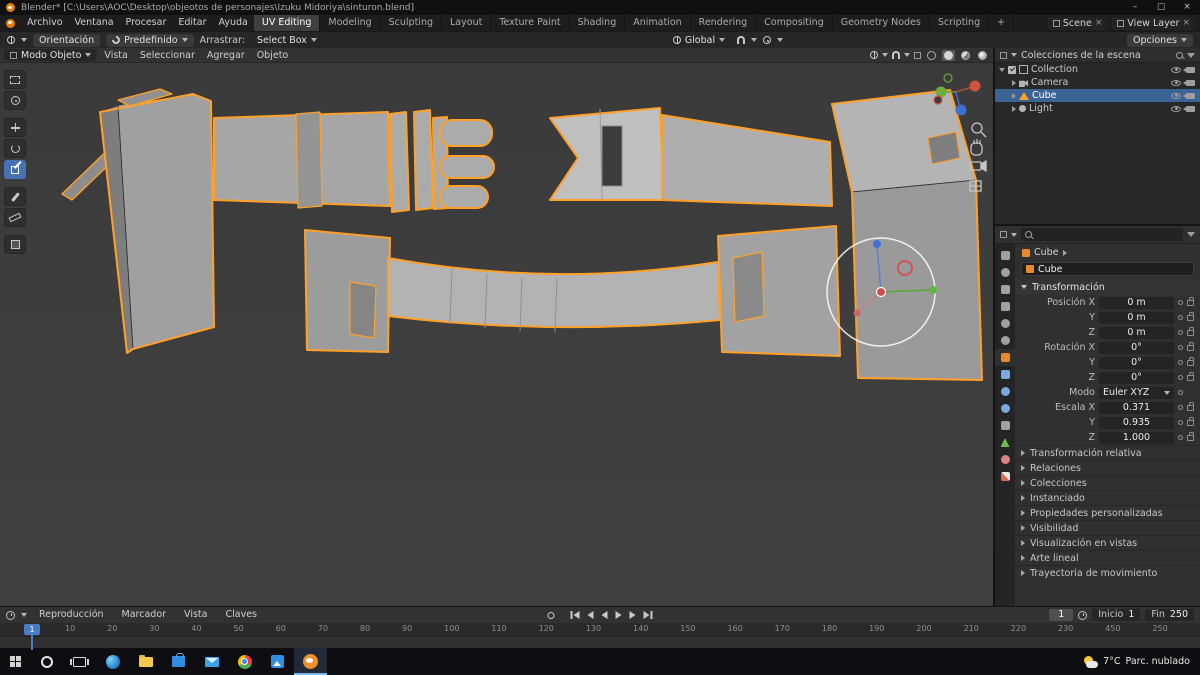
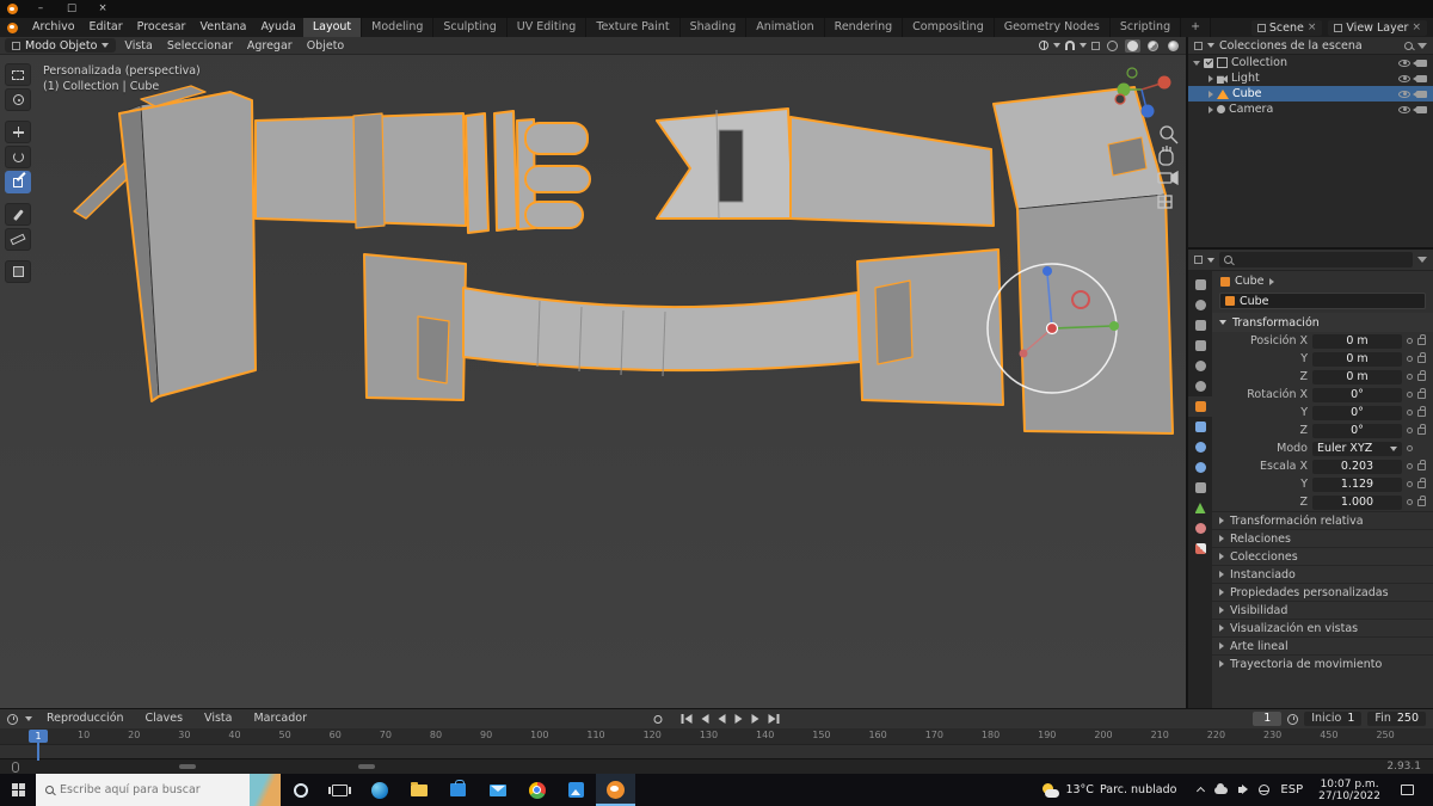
- Blender* [C:\Users\AOC\Desktop\objeotos de personajes\Izuku Midoriya\sinturon.blend]
  –
  □
  ×
  Archivo
- Ventana
+ Editar
  Procesar
- Editar
+ Ventana
  Ayuda
- UV Editing
+ Layout
  Modeling
  Sculpting
- Layout
+ UV Editing
  Texture Paint
  Shading
  Animation
  Rendering
  Compositing
  Geometry Nodes
  Scripting
  +
  Scene
  ×
  View Layer
  ×
- Orientación
- Predefinido
- Arrastrar:
- Select Box
- Global
- Opciones
  Modo Objeto
  Vista
  Seleccionar
  Agregar
  Objeto
+ Personalizada (perspectiva)
+ (1) Collection | Cube
  Colecciones de la escena
  Collection
- Camera
+ Light
  Cube
- Light
+ Camera
  Cube
  Cube
  Transformación
  Posición X
  0 m
  Y
  0 m
  Z
  0 m
  Rotación X
  0°
  Y
  0°
  Z
  0°
  Modo
  Euler XYZ
  Escala X
- 0.371
+ 0.203
  Y
- 0.935
+ 1.129
  Z
  1.000
  Transformación relativa
  Relaciones
  Colecciones
  Instanciado
  Propiedades personalizadas
  Visibilidad
  Visualización en vistas
  Arte lineal
  Trayectoria de movimiento
  Reproducción
- Marcador
+ Claves
  Vista
- Claves
+ Marcador
  1
  Inicio
  1
  Fin
  250
  10
  20
  30
  40
  50
  60
  70
  80
  90
  100
  110
  120
  130
  140
  150
  160
  170
  180
  190
  200
  210
  220
  230
  450
  250
  1
+ 2.93.1
+ Escribe aquí para buscar
- 7°C
+ 13°C
  Parc. nublado
+ ESP
+ 10:07 p.m.
+ 27/10/2022
